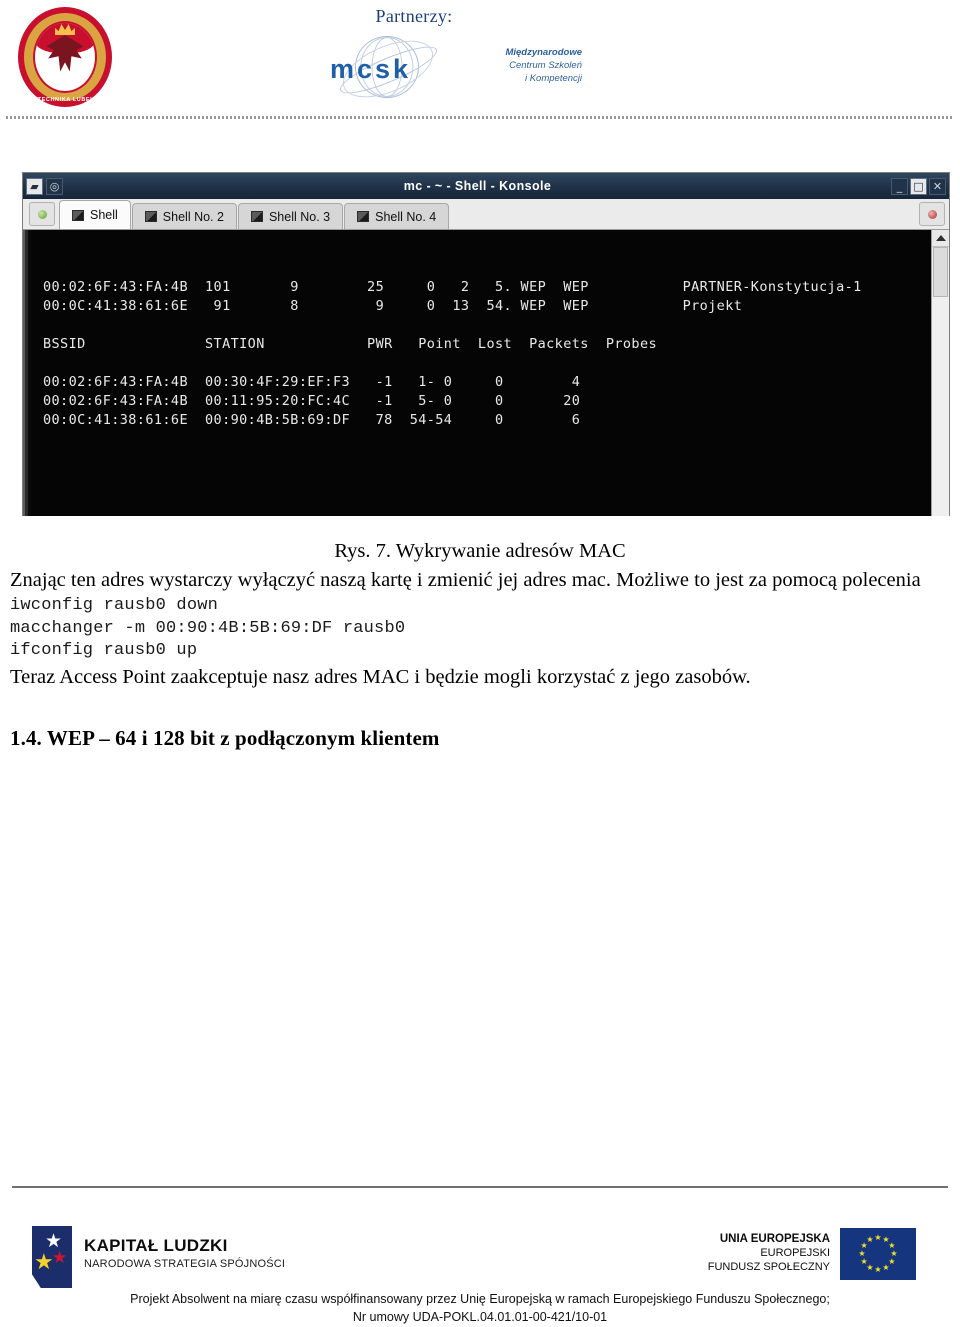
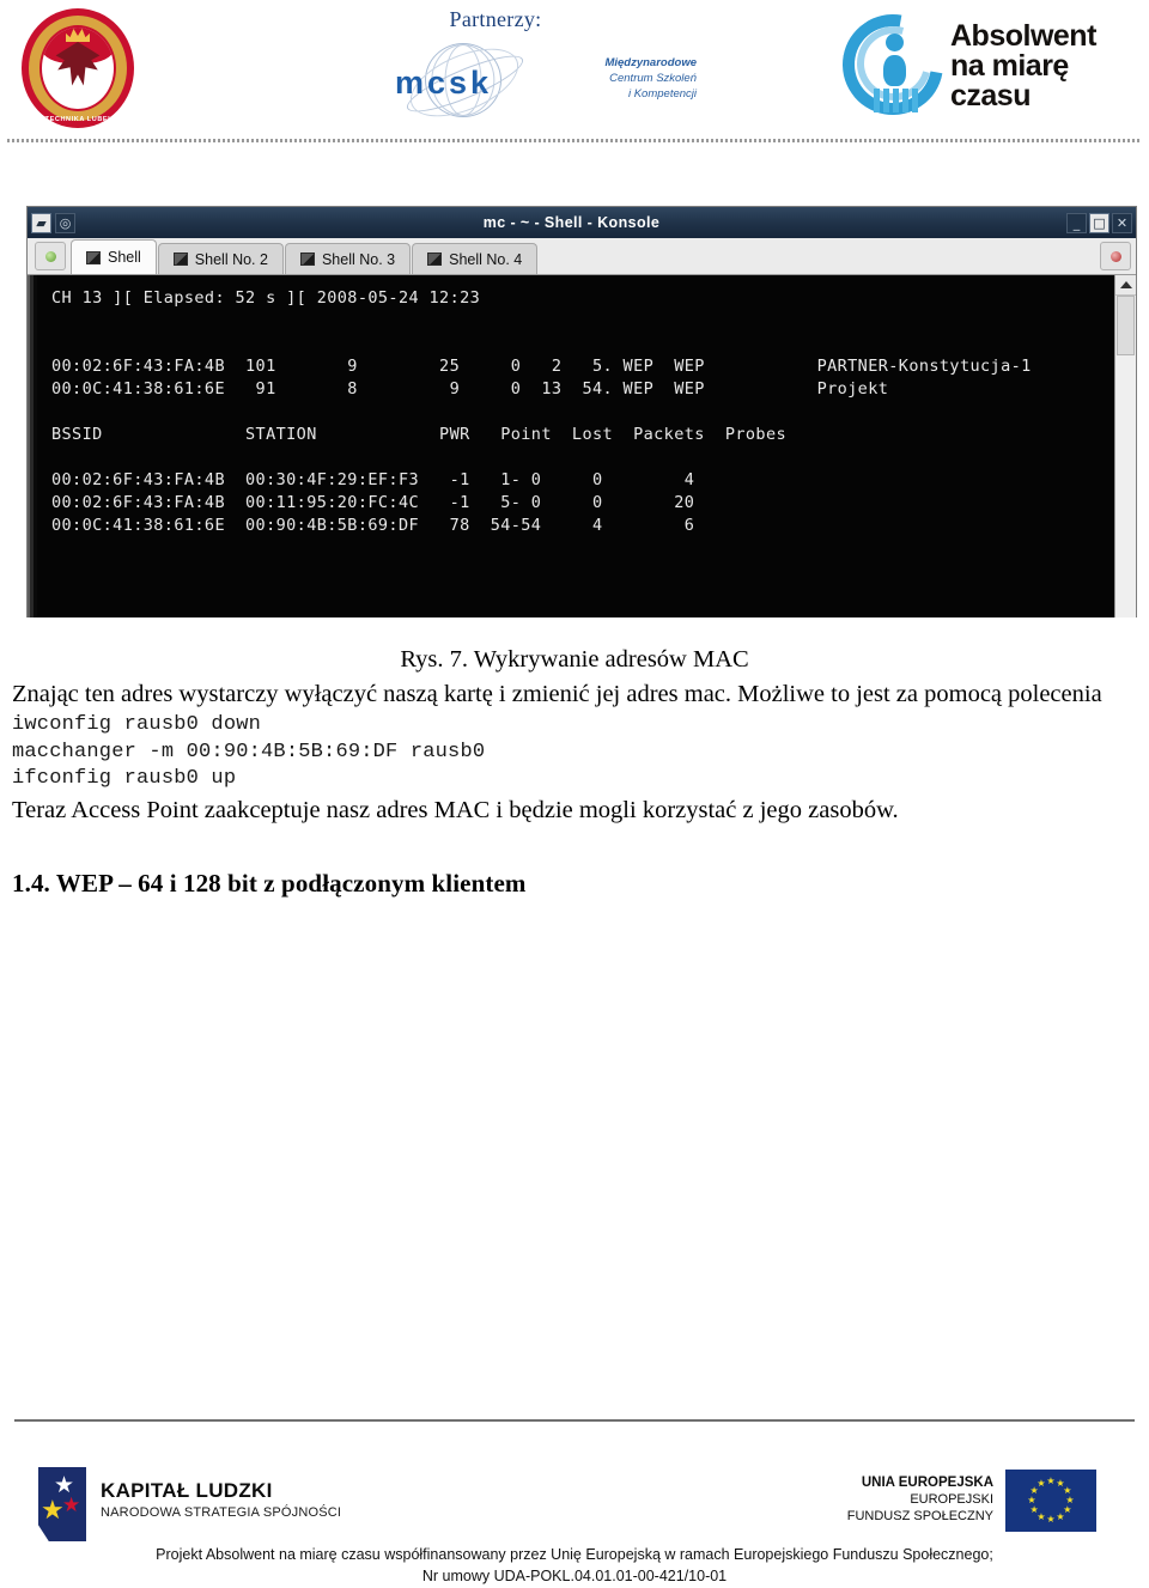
  Partnerzy:
  mcsk
  Międzynarodowe
  Centrum Szkoleń
  i Kompetencji
+ Absolwent
+ na miarę
+ czasu
  ▰
  ◎
  mc - ~ - Shell - Konsole
  _
  □
  ✕
  Shell
  Shell No. 2
  Shell No. 3
  Shell No. 4
+ CH 13 ][ Elapsed: 52 s ][ 2008-05-24 12:23
  00:02:6F:43:FA:4B 101 9 25 0 2 5. WEP WEP PARTNER-Konstytucja-1
  00:0C:41:38:61:6E 91 8 9 0 13 54. WEP WEP Projekt
  BSSID STATION PWR Point Lost Packets Probes
  00:02:6F:43:FA:4B 00:30:4F:29:EF:F3 -1 1- 0 0 4
  00:02:6F:43:FA:4B 00:11:95:20:FC:4C -1 5- 0 0 20
- 00:0C:41:38:61:6E 00:90:4B:5B:69:DF 78 54-54 0 6
+ 00:0C:41:38:61:6E 00:90:4B:5B:69:DF 78 54-54 4 6
  Rys. 7. Wykrywanie adresów MAC
  Znając ten adres wystarczy wyłączyć naszą kartę i zmienić jej adres mac. Możliwe to jest za pomocą polecenia
  iwconfig rausb0 down
  macchanger -m 00:90:4B:5B:69:DF rausb0
  ifconfig rausb0 up
  Teraz Access Point zaakceptuje nasz adres MAC i będzie mogli korzystać z jego zasobów.
  1.4. WEP – 64 i 128 bit z podłączonym klientem
  ★
  ★
  ★
  KAPITAŁ LUDZKI
  NARODOWA STRATEGIA SPÓJNOŚCI
  UNIA EUROPEJSKA
  EUROPEJSKI
  FUNDUSZ SPOŁECZNY
  ★
  ★
  ★
  ★
  ★
  ★
  ★
  ★
  ★
  ★
  ★
  ★
  Projekt Absolwent na miarę czasu współfinansowany przez Unię Europejską w ramach Europejskiego Funduszu Społecznego;
  Nr umowy UDA-POKL.04.01.01-00-421/10-01
